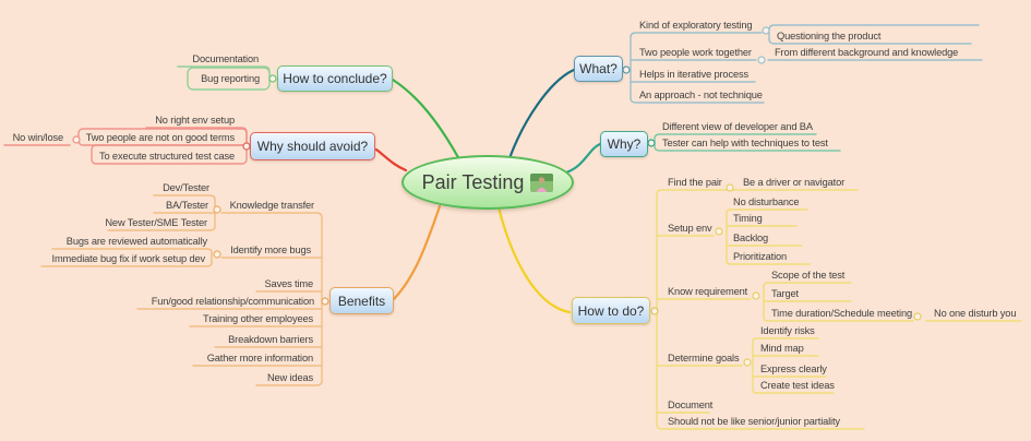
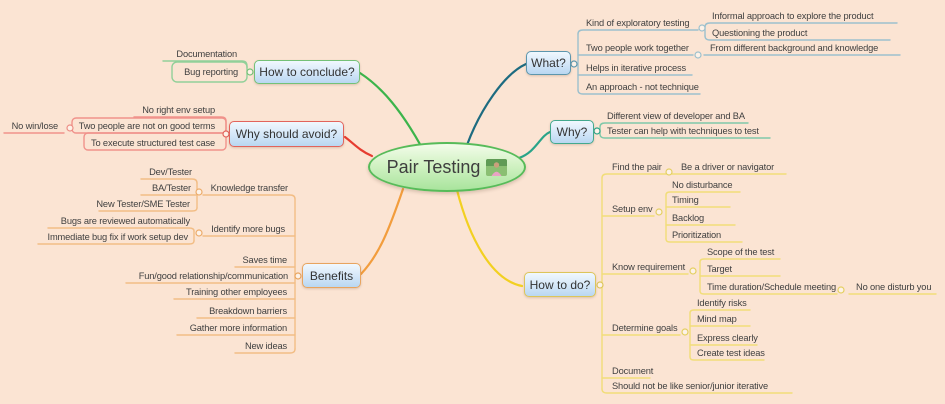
  Pair Testing
  What?
  Why?
  How to do?
  Benefits
  Why should avoid?
  How to conclude?
+ Informal approach to explore the product
  Kind of exploratory testing
  Questioning the product
  Two people work together
  From different background and knowledge
  Helps in iterative process
  An approach - not technique
  Different view of developer and BA
  Tester can help with techniques to test
  Find the pair
  Be a driver or navigator
  No disturbance
  Timing
  Setup env
  Backlog
  Prioritization
  Scope of the test
  Know requirement
  Target
  Time duration/Schedule meeting
  No one disturb you
  Identify risks
  Mind map
  Determine goals
  Express clearly
  Create test ideas
  Document
- Should not be like senior/junior partiality
+ Should not be like senior/junior iterative
  Dev/Tester
  BA/Tester
  Knowledge transfer
  New Tester/SME Tester
  Bugs are reviewed automatically
  Identify more bugs
  Immediate bug fix if work setup dev
  Saves time
  Fun/good relationship/communication
  Training other employees
  Breakdown barriers
  Gather more information
  New ideas
  No right env setup
  No win/lose
  Two people are not on good terms
  To execute structured test case
  Documentation
  Bug reporting
